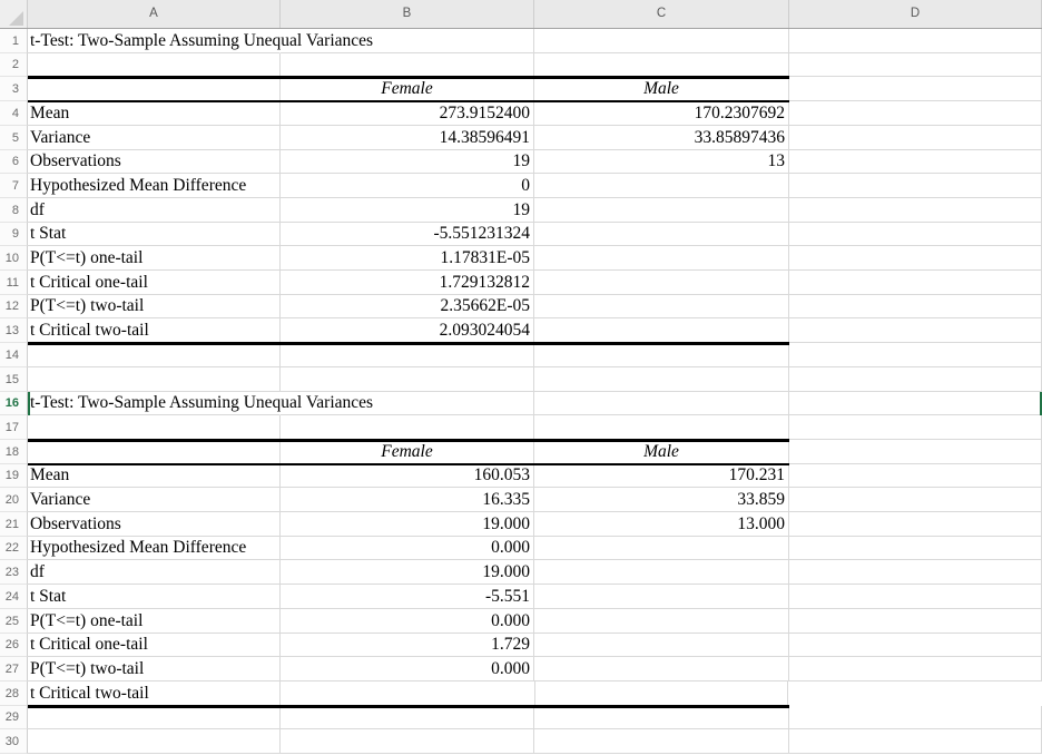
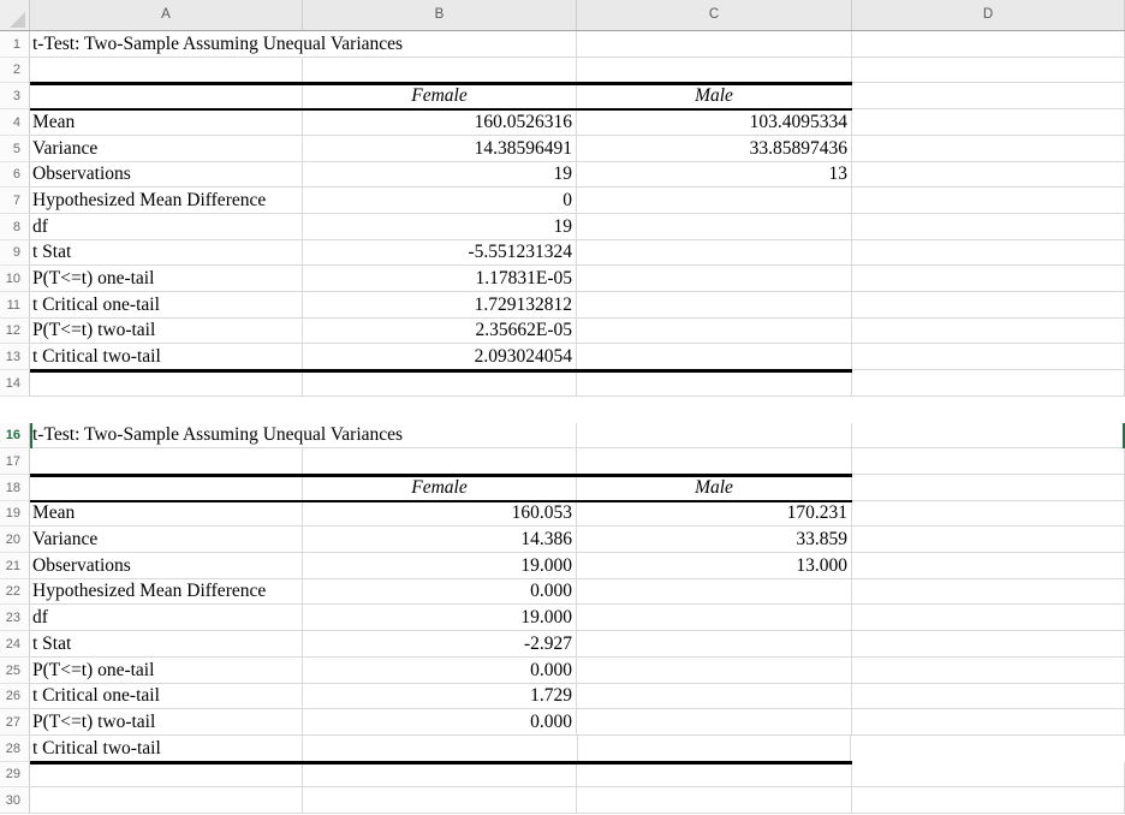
  A
  B
  C
  D
  1
  t-Test: Two-Sample Assuming Unequal Variances
  2
  3
  Female
  Male
  4
  Mean
- 273.9152400
+ 160.0526316
- 170.2307692
+ 103.4095334
  5
  Variance
  14.38596491
  33.85897436
  6
  Observations
  19
  13
  7
  Hypothesized Mean Difference
  0
  8
  df
  19
  9
  t Stat
  -5.551231324
  10
  P(T<=t) one-tail
  1.17831E-05
  11
  t Critical one-tail
  1.729132812
  12
  P(T<=t) two-tail
  2.35662E-05
  13
  t Critical two-tail
  2.093024054
  14
- 15
  16
  t-Test: Two-Sample Assuming Unequal Variances
  17
  18
  Female
  Male
  19
  Mean
  160.053
  170.231
  20
  Variance
- 16.335
+ 14.386
  33.859
  21
  Observations
  19.000
  13.000
  22
  Hypothesized Mean Difference
  0.000
  23
  df
  19.000
  24
  t Stat
- -5.551
+ -2.927
  25
  P(T<=t) one-tail
  0.000
  26
  t Critical one-tail
  1.729
  27
  P(T<=t) two-tail
  0.000
  28
  t Critical two-tail
  29
  30
